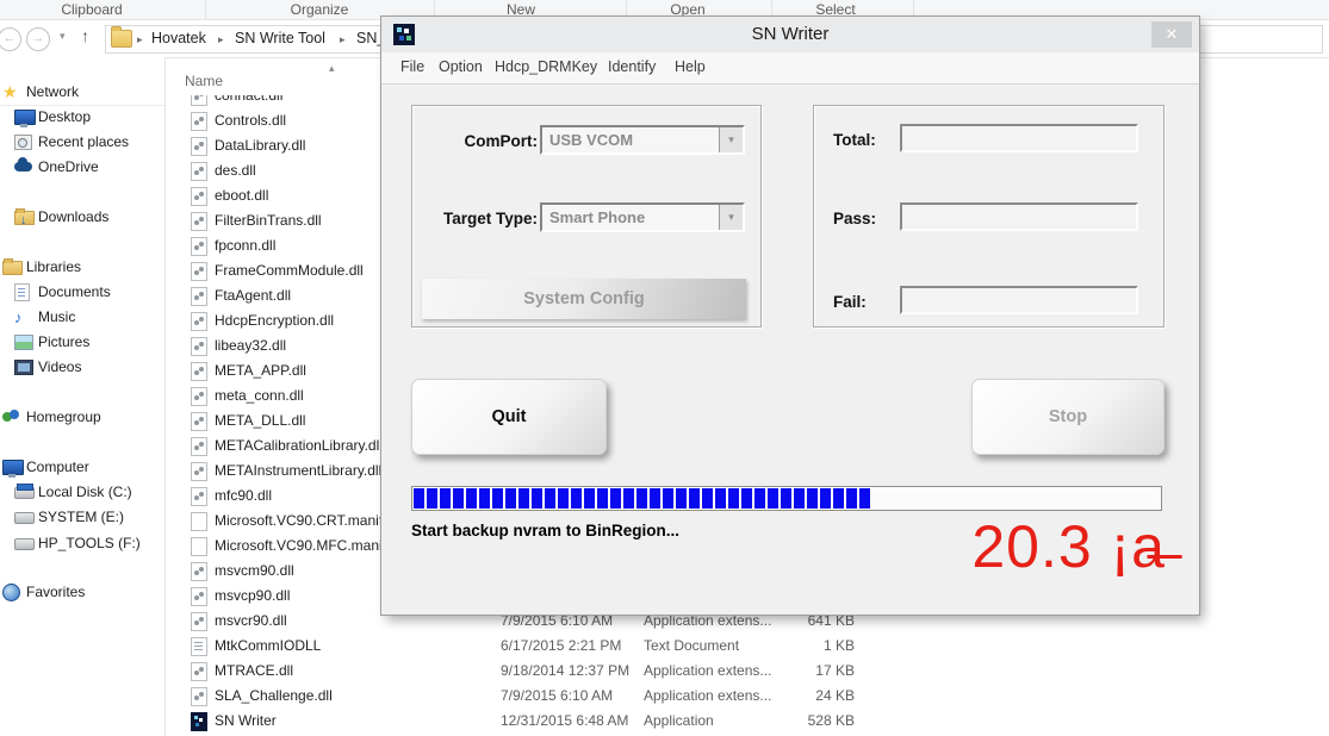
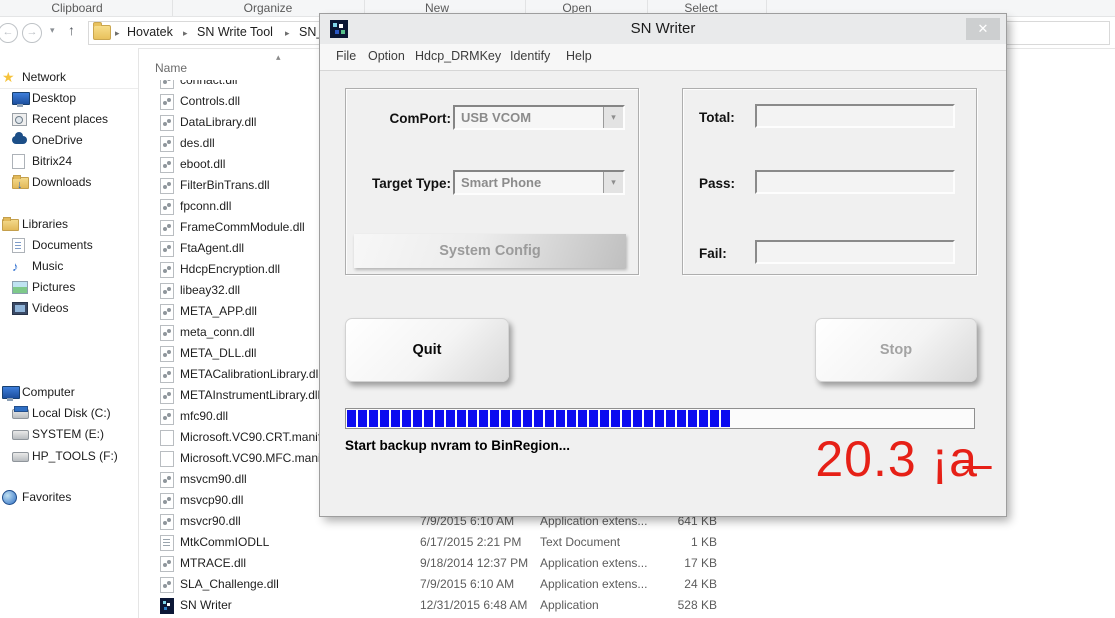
  Clipboard
  Organize
  New
  Open
  Select
  ←
  →
  ▾
  ↑
  ▸
  Hovatek
  ▸
  SN Write Tool
  ▸
  ★
  Network
  Desktop
  Recent places
  OneDrive
+ Bitrix24
  Downloads
  Libraries
  Documents
  ♪
  Music
  Pictures
  Videos
- Homegroup
  Computer
  Local Disk (C:)
  SYSTEM (E:)
  HP_TOOLS (F:)
  Favorites
  Name
  ▴
  connact.dll
  Controls.dll
  DataLibrary.dll
  des.dll
  eboot.dll
  FilterBinTrans.dll
  fpconn.dll
  FrameCommModule.dll
  FtaAgent.dll
  HdcpEncryption.dll
  libeay32.dll
  META_APP.dll
  meta_conn.dll
  META_DLL.dll
  METACalibrationLibrary.dl
  METAInstrumentLibrary.dll
  mfc90.dll
  Microsoft.VC90.CRT.mani
  Microsoft.VC90.MFC.man
  msvcm90.dll
  msvcp90.dll
  msvcr90.dll
  7/9/2015 6:10 AM
  Application extens...
  641 KB
  MtkCommIODLL
  6/17/2015 2:21 PM
  Text Document
  1 KB
  MTRACE.dll
  9/18/2014 12:37 PM
  Application extens...
  17 KB
  SLA_Challenge.dll
  7/9/2015 6:10 AM
  Application extens...
  24 KB
  SN Writer
  12/31/2015 6:48 AM
  Application
  528 KB
  SN Writer
  ✕
  File
  Option
  Hdcp_DRMKey
  Identify
  Help
  ComPort:
  USB VCOM
  ▾
  Target Type:
  Smart Phone
  ▾
  System Config
  Total:
  Pass:
  Fail:
  Quit
  Stop
  Start backup nvram to BinRegion...
  20.3 ¡a̶
